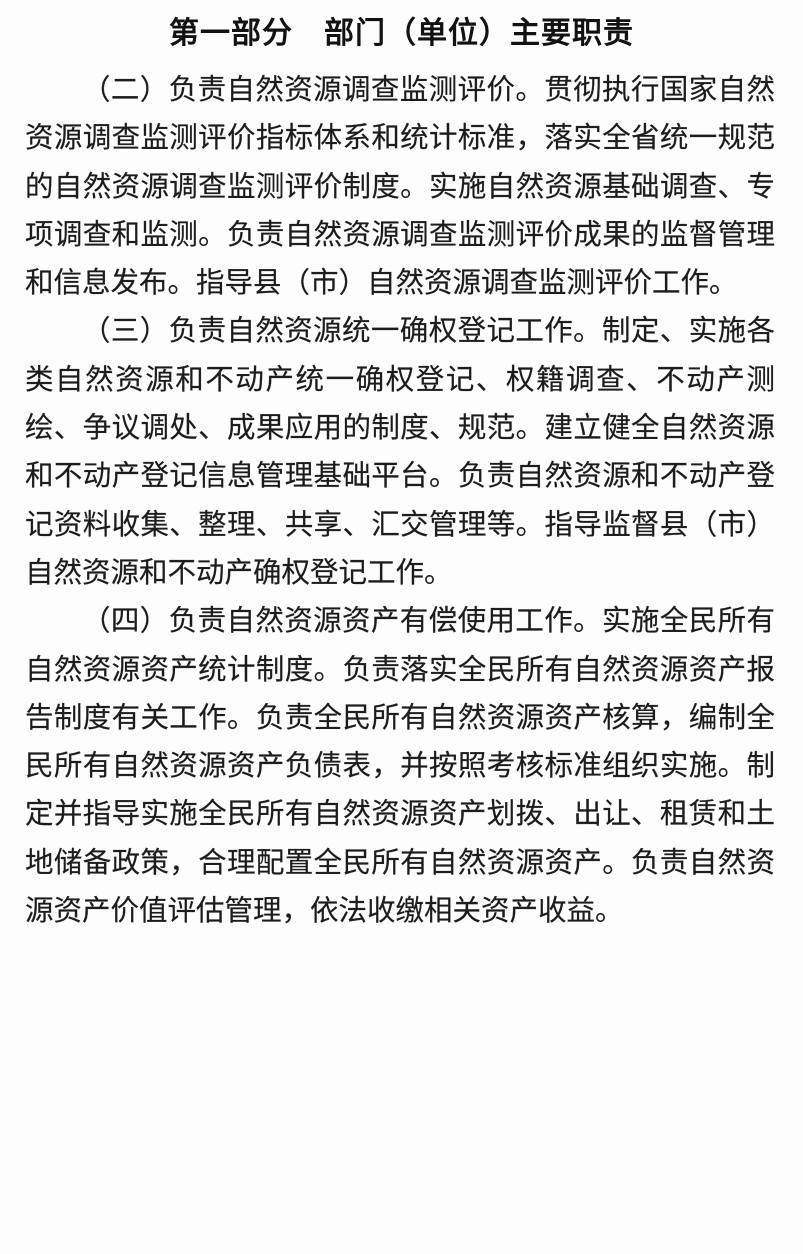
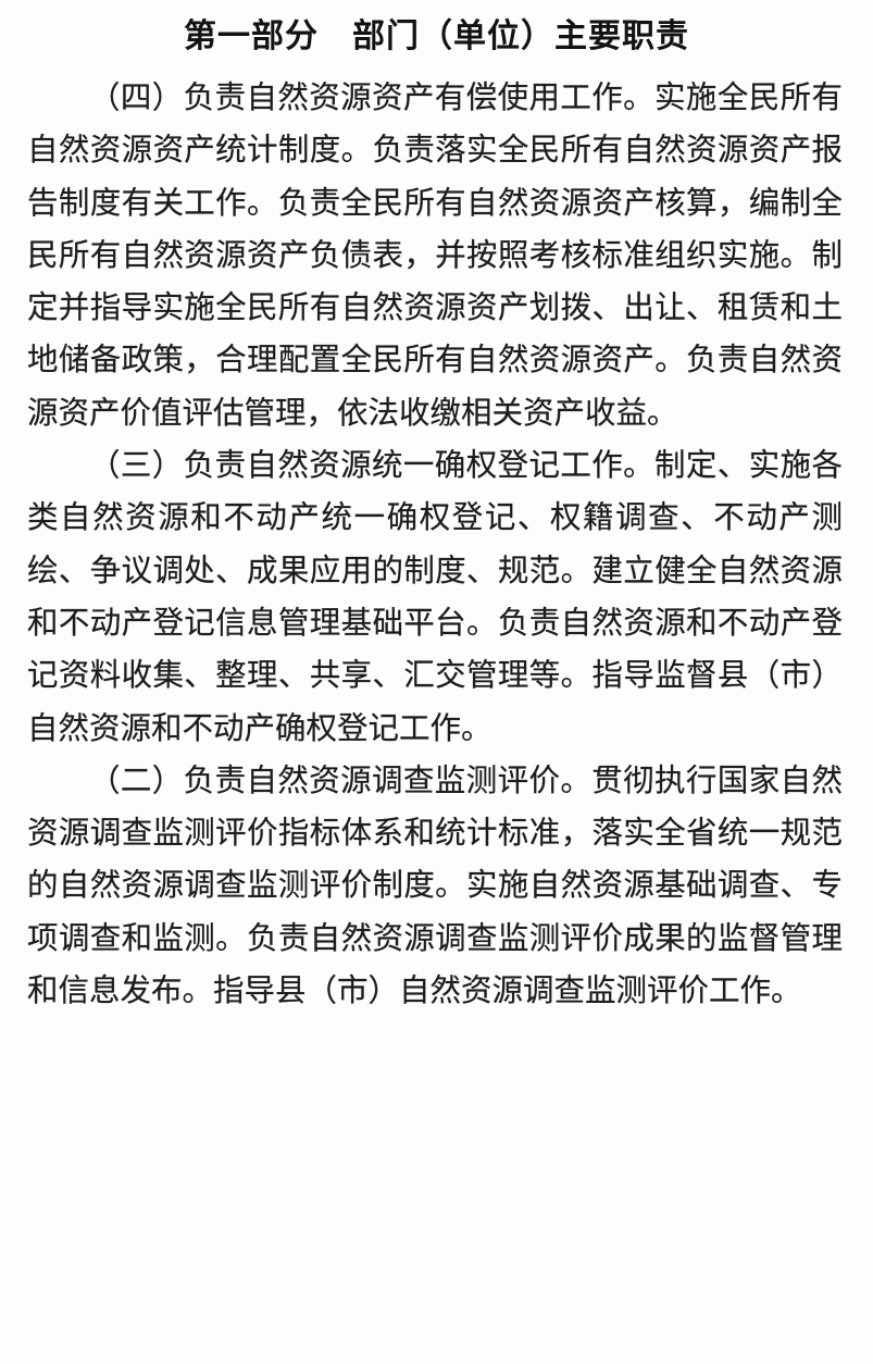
  第一部分 部门（单位）主要职责
- （二）负责自然资源调查监测评价。贯彻执行国家自然资源调查监测评价指标体系和统计标准，落实全省统一规范的自然资源调查监测评价制度。实施自然资源基础调查、专项调查和监测。负责自然资源调查监测评价成果的监督管理和信息发布。指导县（市）自然资源调查监测评价工作。
+ （四）负责自然资源资产有偿使用工作。实施全民所有自然资源资产统计制度。负责落实全民所有自然资源资产报告制度有关工作。负责全民所有自然资源资产核算，编制全民所有自然资源资产负债表，并按照考核标准组织实施。制定并指导实施全民所有自然资源资产划拨、出让、租赁和土地储备政策，合理配置全民所有自然资源资产。负责自然资源资产价值评估管理，依法收缴相关资产收益。
  （三）负责自然资源统一确权登记工作。制定、实施各类自然资源和不动产统一确权登记、权籍调查、不动产测绘、争议调处、成果应用的制度、规范。建立健全自然资源和不动产登记信息管理基础平台。负责自然资源和不动产登记资料收集、整理、共享、汇交管理等。指导监督县（市）自然资源和不动产确权登记工作。
- （四）负责自然资源资产有偿使用工作。实施全民所有自然资源资产统计制度。负责落实全民所有自然资源资产报告制度有关工作。负责全民所有自然资源资产核算，编制全民所有自然资源资产负债表，并按照考核标准组织实施。制定并指导实施全民所有自然资源资产划拨、出让、租赁和土地储备政策，合理配置全民所有自然资源资产。负责自然资源资产价值评估管理，依法收缴相关资产收益。
+ （二）负责自然资源调查监测评价。贯彻执行国家自然资源调查监测评价指标体系和统计标准，落实全省统一规范的自然资源调查监测评价制度。实施自然资源基础调查、专项调查和监测。负责自然资源调查监测评价成果的监督管理和信息发布。指导县（市）自然资源调查监测评价工作。
